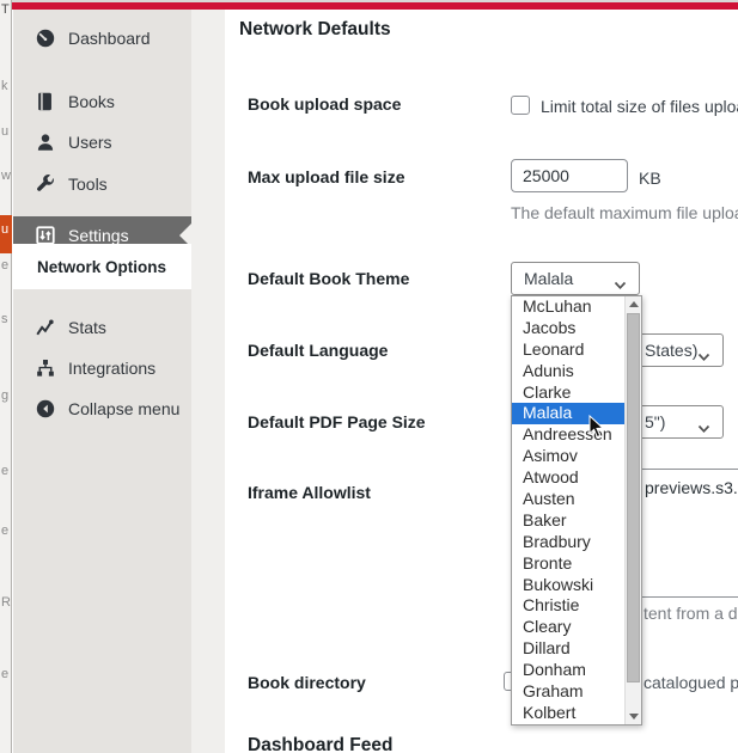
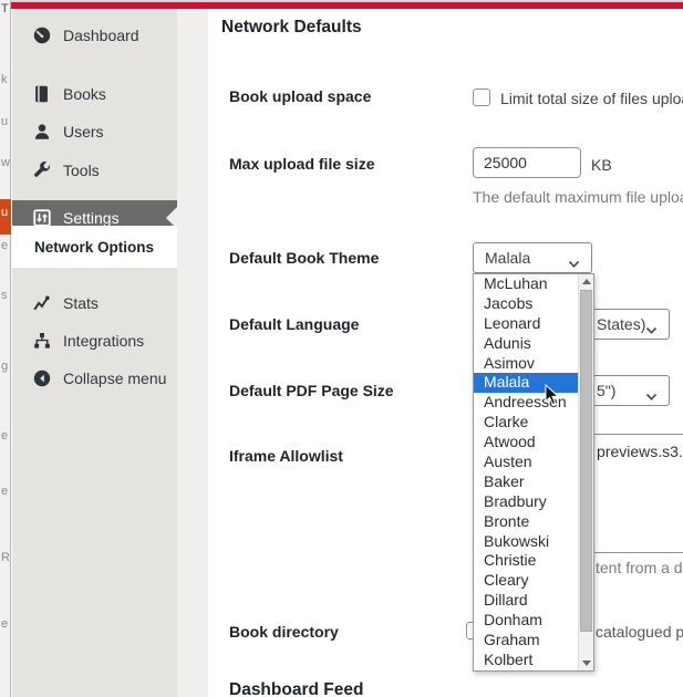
  T
  k
  u
  w
  u
  e
  s
  g
  e
  e
  R
  e
  Dashboard
  Books
  Users
  Tools
  Settings
  Network Options
  Stats
  Integrations
  Collapse menu
  Network Defaults
  Book upload space
  Limit total size of files uplo
  Max upload file size
  25000
  KB
  The default maximum file uplo
  Default Book Theme
  Malala
  Default Language
  States)
  Default PDF Page Size
  5")
  Iframe Allowlist
  previews.s3.
  tent from a d
  Book directory
  catalogued p
  Dashboard Feed
  McLuhan
  Jacobs
  Leonard
  Adunis
- Clarke
+ Asimov
  Malala
  Andreesn
- Asimov
+ Clarke
  Atwood
  Austen
  Baker
  Bradbury
  Bronte
  Bukowski
  Christie
  Cleary
  Dillard
  Donham
  Graham
  Kolbert
